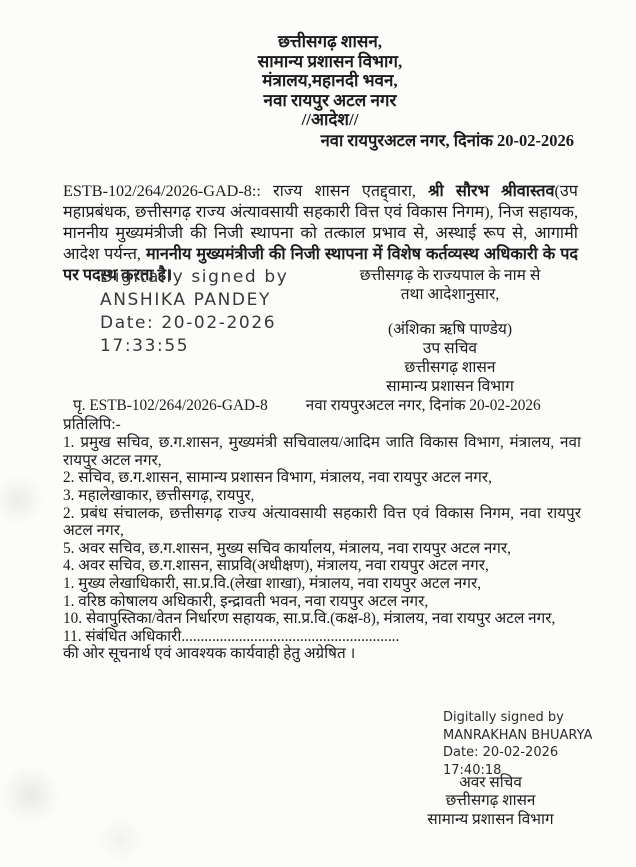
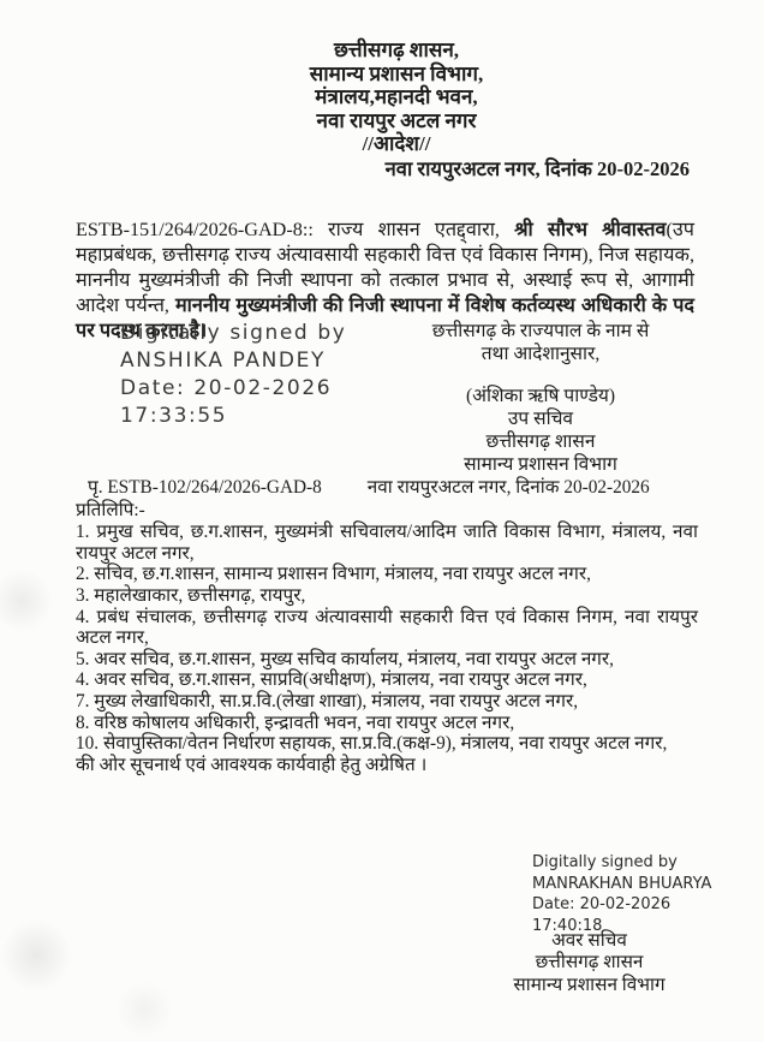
  छत्तीसगढ़ शासन,
  सामान्य प्रशासन विभाग,
  मंत्रालय,महानदी भवन,
  नवा रायपुर अटल नगर
  //आदेश//
  नवा रायपुरअटल नगर, दिनांक 20-02-2026
- ESTB-102/264/2026-GAD-8:: राज्य शासन एतद्द्वारा, श्री सौरभ श्रीवास्तव(उप महाप्रबंधक, छत्तीसगढ़ राज्य अंत्यावसायी सहकारी वित्त एवं विकास निगम), निज सहायक, माननीय मुख्यमंत्रीजी की निजी स्थापना को तत्काल प्रभाव से, अस्थाई रूप से, आगामी आदेश पर्यन्त, माननीय मुख्यमंत्रीजी की निजी स्थापना में विशेष कर्तव्यस्थ अधिकारी के पद पर पदस्थ करता है।
+ ESTB-151/264/2026-GAD-8:: राज्य शासन एतद्द्वारा, श्री सौरभ श्रीवास्तव(उप महाप्रबंधक, छत्तीसगढ़ राज्य अंत्यावसायी सहकारी वित्त एवं विकास निगम), निज सहायक, माननीय मुख्यमंत्रीजी की निजी स्थापना को तत्काल प्रभाव से, अस्थाई रूप से, आगामी आदेश पर्यन्त, माननीय मुख्यमंत्रीजी की निजी स्थापना में विशेष कर्तव्यस्थ अधिकारी के पद पर पदस्थ करता है।
  Digitally signed by
  ANSHIKA PANDEY
  Date: 20-02-2026
  17:33:55
  छत्तीसगढ़ के राज्यपाल के नाम से
  तथा आदेशानुसार,
  (अंशिका ऋषि पाण्डेय)
  उप सचिव
  छत्तीसगढ़ शासन
  सामान्य प्रशासन विभाग
  पृ. ESTB-102/264/2026-GAD-8
  नवा रायपुरअटल नगर, दिनांक 20-02-2026
  प्रतिलिपि:-
  1. प्रमुख सचिव, छ.ग.शासन, मुख्यमंत्री सचिवालय/आदिम जाति विकास विभाग, मंत्रालय, नवा रायपुर अटल नगर,
  2. सचिव, छ.ग.शासन, सामान्य प्रशासन विभाग, मंत्रालय, नवा रायपुर अटल नगर,
  3. महालेखाकार, छत्तीसगढ़, रायपुर,
- 2. प्रबंध संचालक, छत्तीसगढ़ राज्य अंत्यावसायी सहकारी वित्त एवं विकास निगम, नवा रायपुर अटल नगर,
+ 4. प्रबंध संचालक, छत्तीसगढ़ राज्य अंत्यावसायी सहकारी वित्त एवं विकास निगम, नवा रायपुर अटल नगर,
  5. अवर सचिव, छ.ग.शासन, मुख्य सचिव कार्यालय, मंत्रालय, नवा रायपुर अटल नगर,
  4. अवर सचिव, छ.ग.शासन, साप्रवि(अधीक्षण), मंत्रालय, नवा रायपुर अटल नगर,
- 1. मुख्य लेखाधिकारी, सा.प्र.वि.(लेखा शाखा), मंत्रालय, नवा रायपुर अटल नगर,
+ 7. मुख्य लेखाधिकारी, सा.प्र.वि.(लेखा शाखा), मंत्रालय, नवा रायपुर अटल नगर,
- 1. वरिष्ठ कोषालय अधिकारी, इन्द्रावती भवन, नवा रायपुर अटल नगर,
+ 8. वरिष्ठ कोषालय अधिकारी, इन्द्रावती भवन, नवा रायपुर अटल नगर,
- 10. सेवापुस्तिका/वेतन निर्धारण सहायक, सा.प्र.वि.(कक्ष-8), मंत्रालय, नवा रायपुर अटल नगर,
+ 10. सेवापुस्तिका/वेतन निर्धारण सहायक, सा.प्र.वि.(कक्ष-9), मंत्रालय, नवा रायपुर अटल नगर,
- 11. संबंधित अधिकारी.........................................................
  की ओर सूचनार्थ एवं आवश्यक कार्यवाही हेतु अग्रेषित ।
  Digitally signed by
  MANRAKHAN BHUARYA
  Date: 20-02-2026
  17:40:18
  अवर सचिव
  छत्तीसगढ़ शासन
  सामान्य प्रशासन विभाग
